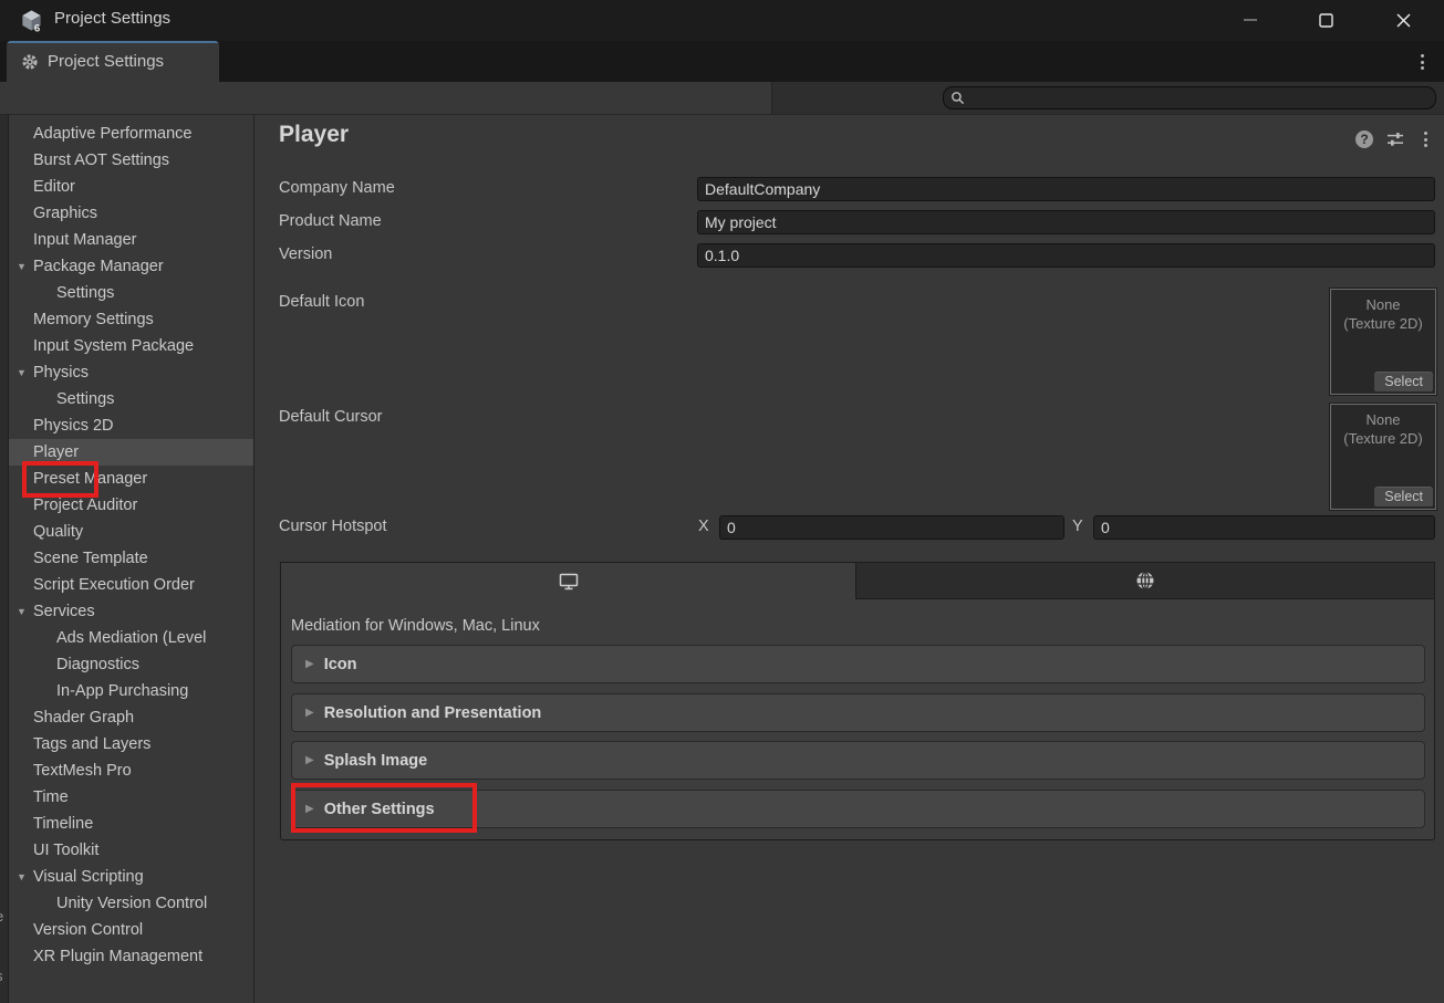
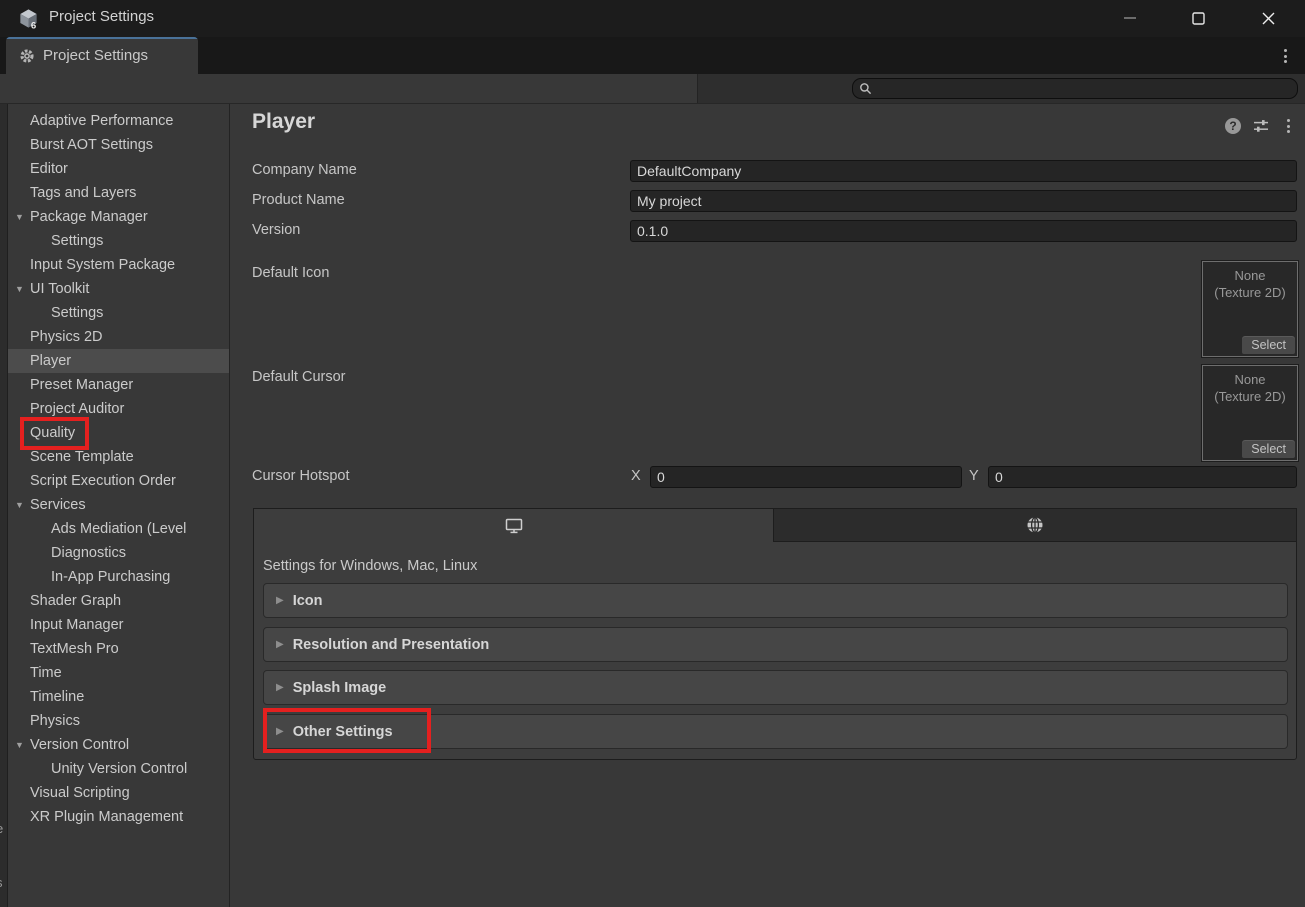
  6
  Project Settings
  Project Settings
  Adaptive Performance
  Burst AOT Settings
  Editor
- Graphics
- Input Manager
+ Tags and Layers
  ▼
  Package Manager
  Settings
- Memory Settings
  Input System Package
  ▼
- Physics
+ UI Toolkit
  Settings
  Physics 2D
  Player
  Preset Manager
  Project Auditor
  Quality
  Scene Template
  Script Execution Order
  ▼
  Services
  Ads Mediation (Level
  Diagnostics
  In-App Purchasing
  Shader Graph
- Tags and Layers
+ Input Manager
  TextMesh Pro
  Time
  Timeline
- UI Toolkit
+ Physics
  ▼
- Visual Scripting
+ Version Control
  Unity Version Control
- Version Control
+ Visual Scripting
  XR Plugin Management
  Player
  ?
  Company Name
  DefaultCompany
  Product Name
  My project
  Version
  0.1.0
  Default Icon
  None
  (Texture 2D)
  Select
  Default Cursor
  None
  (Texture 2D)
  Select
  Cursor Hotspot
  X
  0
  Y
  0
- Mediation for Windows, Mac, Linux
+ Settings for Windows, Mac, Linux
  ▶
  Icon
  ▶
  Resolution and Presentation
  ▶
  Splash Image
  ▶
  Other Settings
